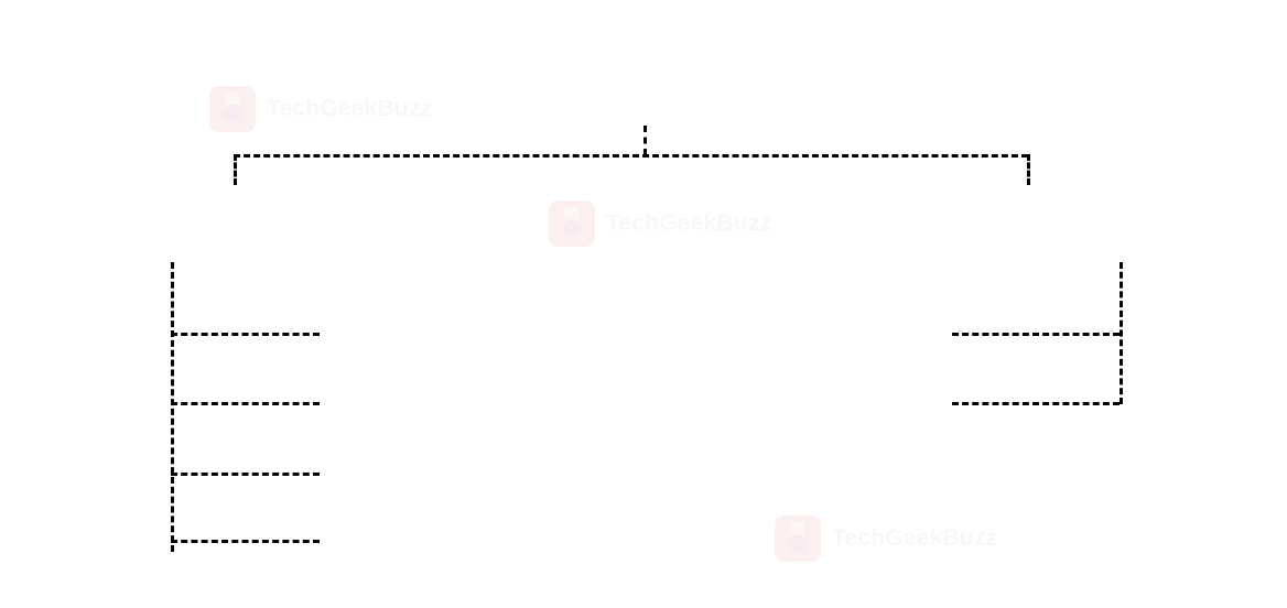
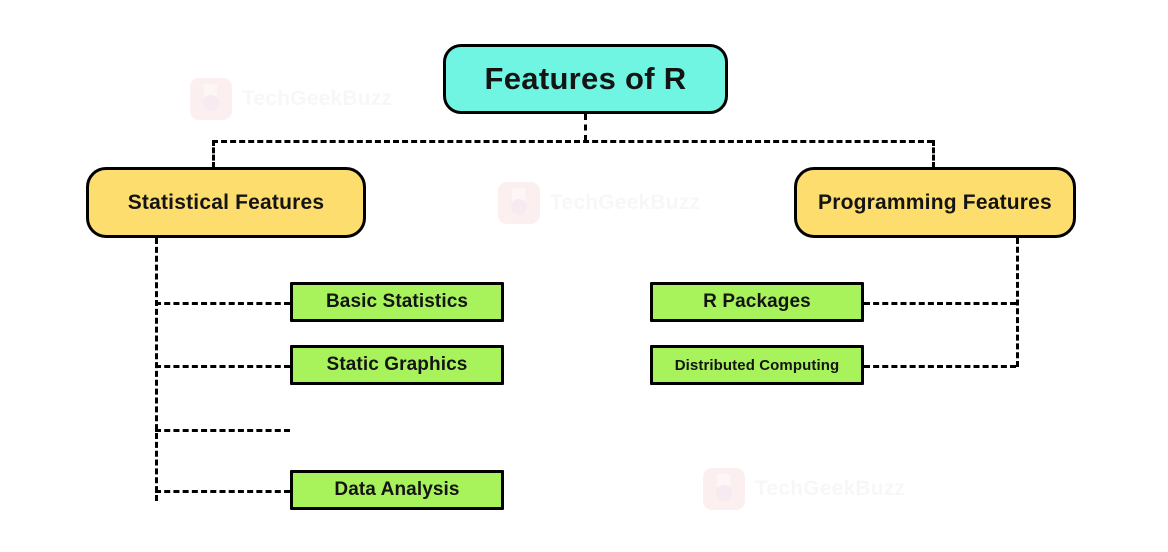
+ Features of R
+ Statistical Features
+ Programming Features
+ Basic Statistics
+ Static Graphics
+ Data Analysis
+ R Packages
+ Distributed Computing
